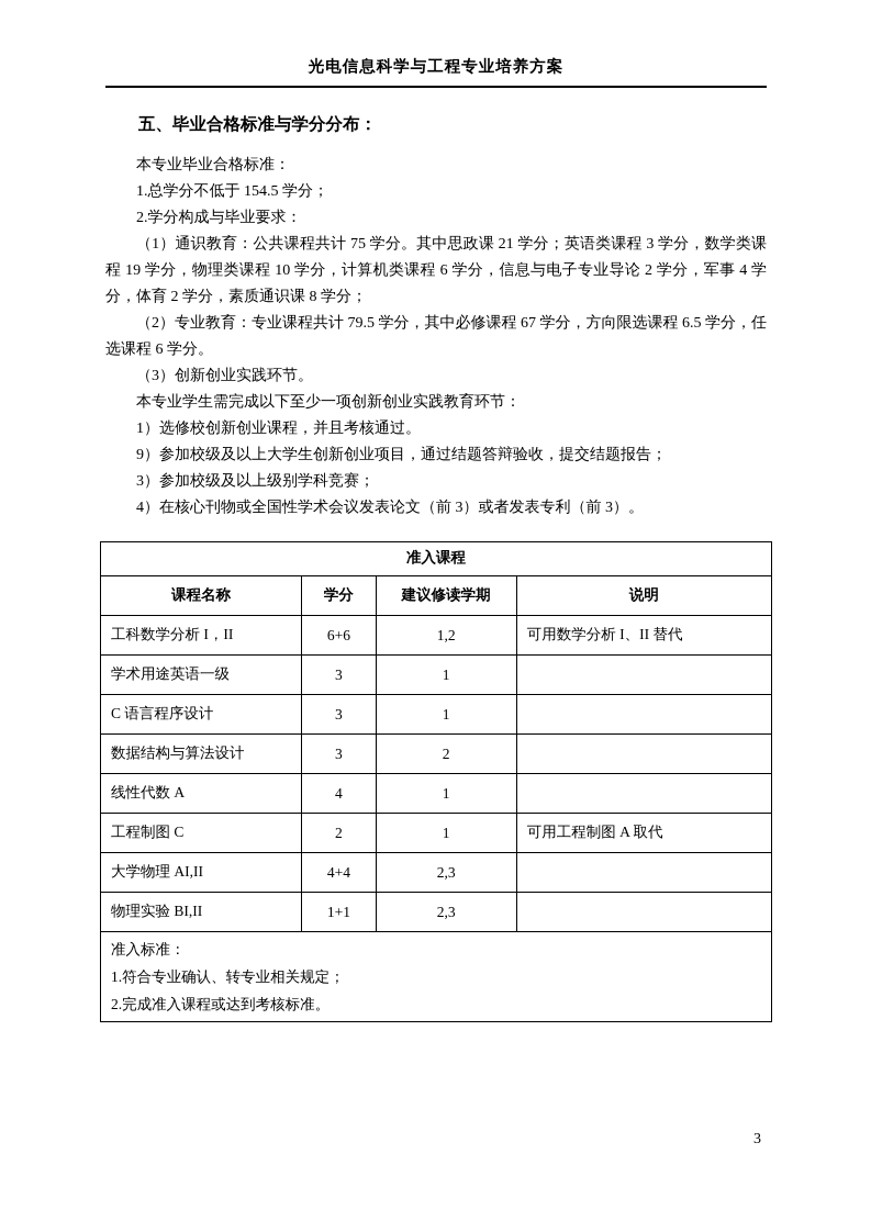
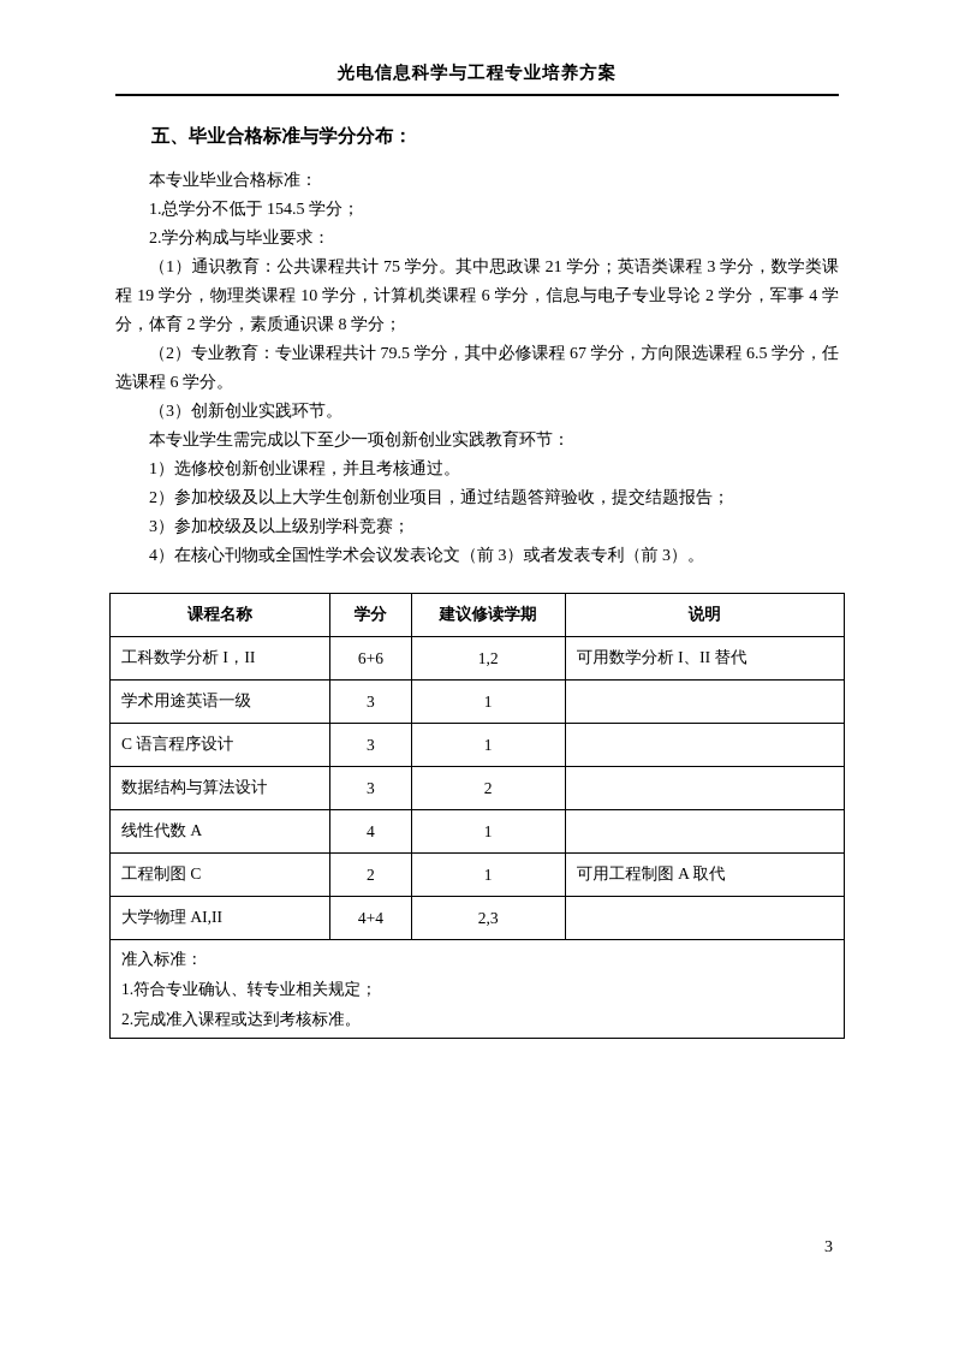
  光电信息科学与工程专业培养方案
  五、毕业合格标准与学分分布：
  本专业毕业合格标准：
  1.总学分不低于 154.5 学分；
  2.学分构成与毕业要求：
  （1）通识教育：公共课程共计 75 学分。其中思政课 21 学分；英语类课程 3 学分，数学类课程 19 学分，物理类课程 10 学分，计算机类课程 6 学分，信息与电子专业导论 2 学分，军事 4 学分，体育 2 学分，素质通识课 8 学分；
  （2）专业教育：专业课程共计 79.5 学分，其中必修课程 67 学分，方向限选课程 6.5 学分，任选课程 6 学分。
  （3）创新创业实践环节。
  本专业学生需完成以下至少一项创新创业实践教育环节：
  1）选修校创新创业课程，并且考核通过。
- 9）参加校级及以上大学生创新创业项目，通过结题答辩验收，提交结题报告；
+ 2）参加校级及以上大学生创新创业项目，通过结题答辩验收，提交结题报告；
  3）参加校级及以上级别学科竞赛；
  4）在核心刊物或全国性学术会议发表论文（前 3）或者发表专利（前 3）。
- 准入课程
  课程名称	学分	建议修读学期	说明
  工科数学分析 I，II	6+6	1,2	可用数学分析 I、II 替代
  学术用途英语一级	3	1
  C 语言程序设计	3	1
  数据结构与算法设计	3	2
  线性代数 A	4	1
  工程制图 C	2	1	可用工程制图 A 取代
  大学物理 AI,II	4+4	2,3
- 物理实验 BI,II	1+1	2,3
  准入标准： 1.符合专业确认、转专业相关规定； 2.完成准入课程或达到考核标准。
  3
